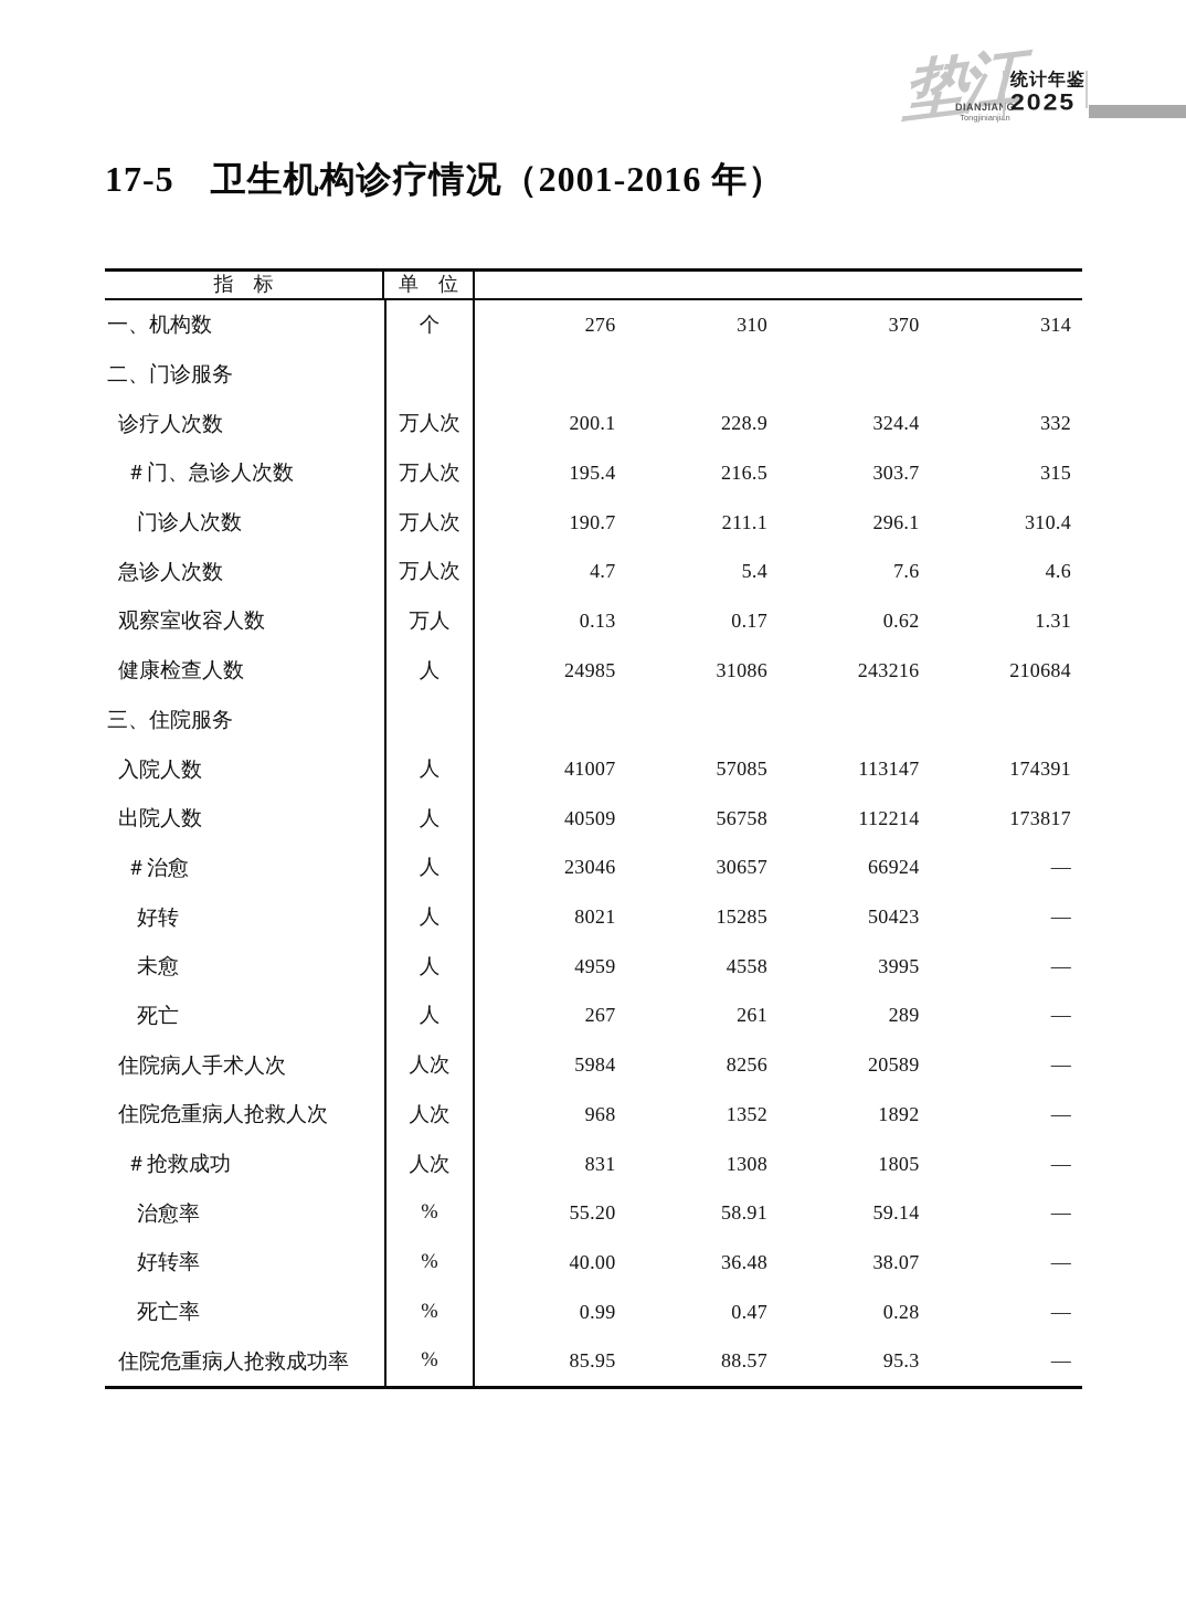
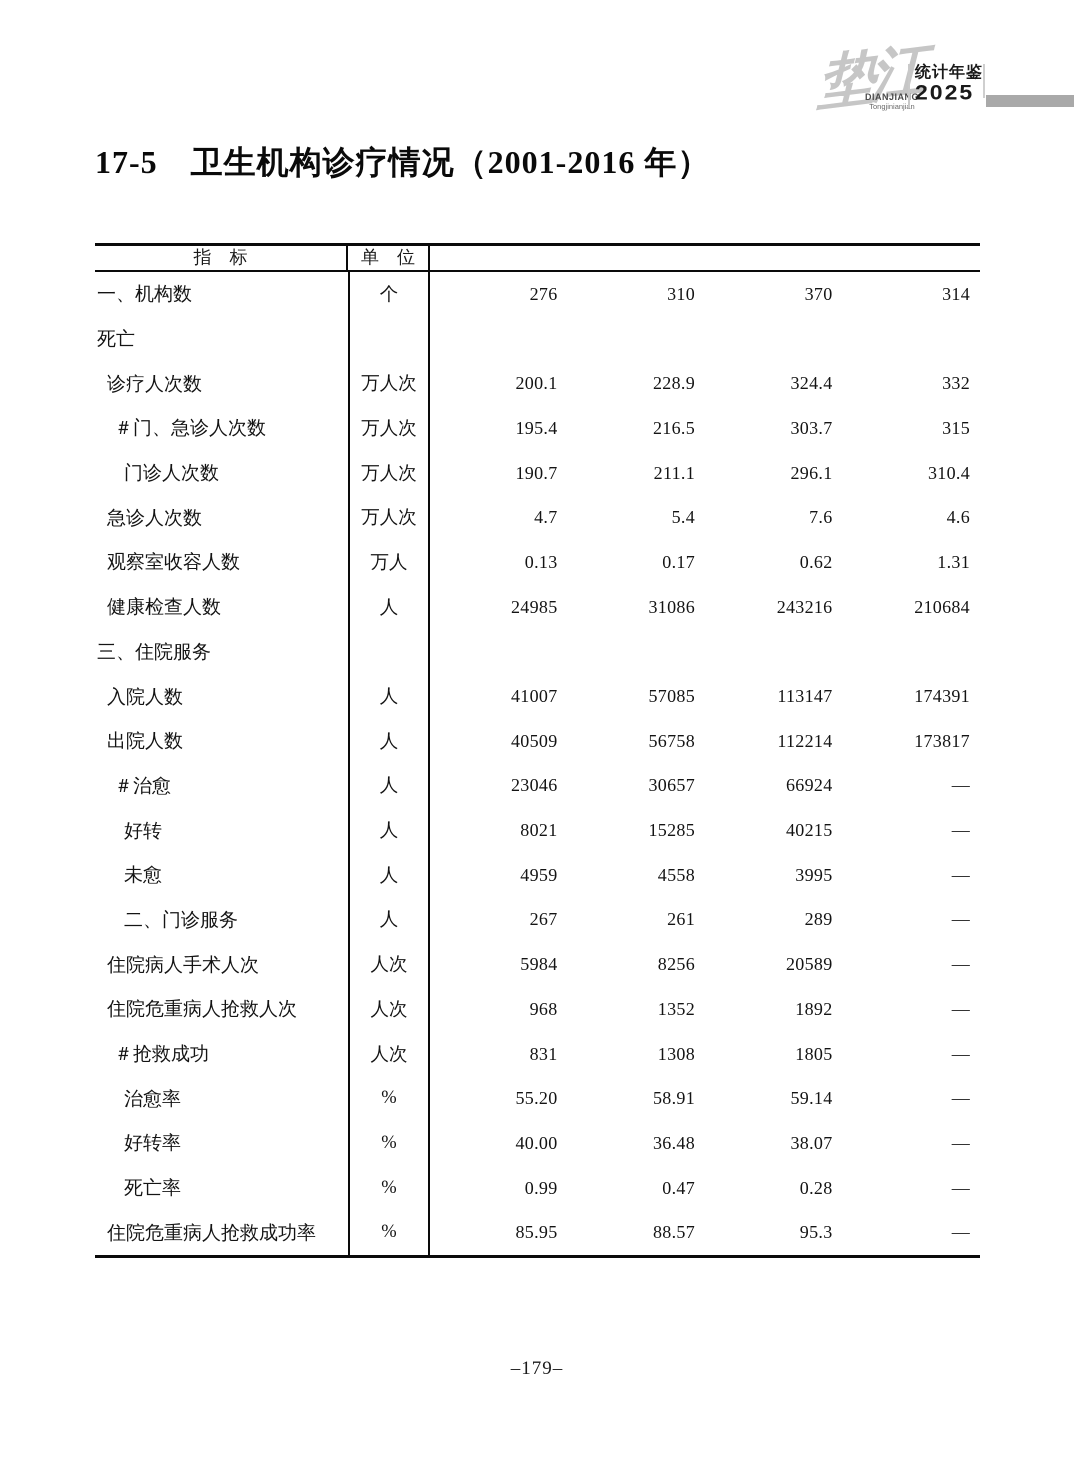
  DIANJIAG
  Tongjinianjin
  统计年鉴
  2025
  17-5 卫生机构诊疗情况（2001-2016 年）
  指 标
  单 位
  一、机构数
  个
  276
  310
  370
  314
- 二、门诊服务
+ 死亡
  诊疗人次数
  万人次
  200.1
  228.9
  324.4
  332
  ＃门、急诊人次数
  万人次
  195.4
  216.5
  303.7
  315
  门诊人次数
  万人次
  190.7
  211.1
  296.1
  310.4
  急诊人次数
  万人次
  4.7
  5.4
  7.6
  4.6
  观察室收容人数
  万人
  0.13
  0.17
  0.62
  1.31
  健康检查人数
  人
  24985
  31086
  243216
  210684
  三、住院服务
  入院人数
  人
  41007
  57085
  113147
  174391
  出院人数
  人
  40509
  56758
  112214
  173817
  ＃治愈
  人
  23046
  30657
  66924
  —
  好转
  人
  8021
  15285
- 50423
+ 40215
  —
  未愈
  人
  4959
  4558
  3995
  —
- 死亡
+ 二、门诊服务
  人
  267
  261
  289
  —
  住院病人手术人次
  人次
  5984
  8256
  20589
  —
  住院危重病人抢救人次
  人次
  968
  1352
  1892
  —
  ＃抢救成功
  人次
  831
  1308
  1805
  —
  治愈率
  %
  55.20
  58.91
  59.14
  —
  好转率
  %
  40.00
  36.48
  38.07
  —
  死亡率
  %
  0.99
  0.47
  0.28
  —
  住院危重病人抢救成功率
  %
  85.95
  88.57
  95.3
  —
+ –179–
